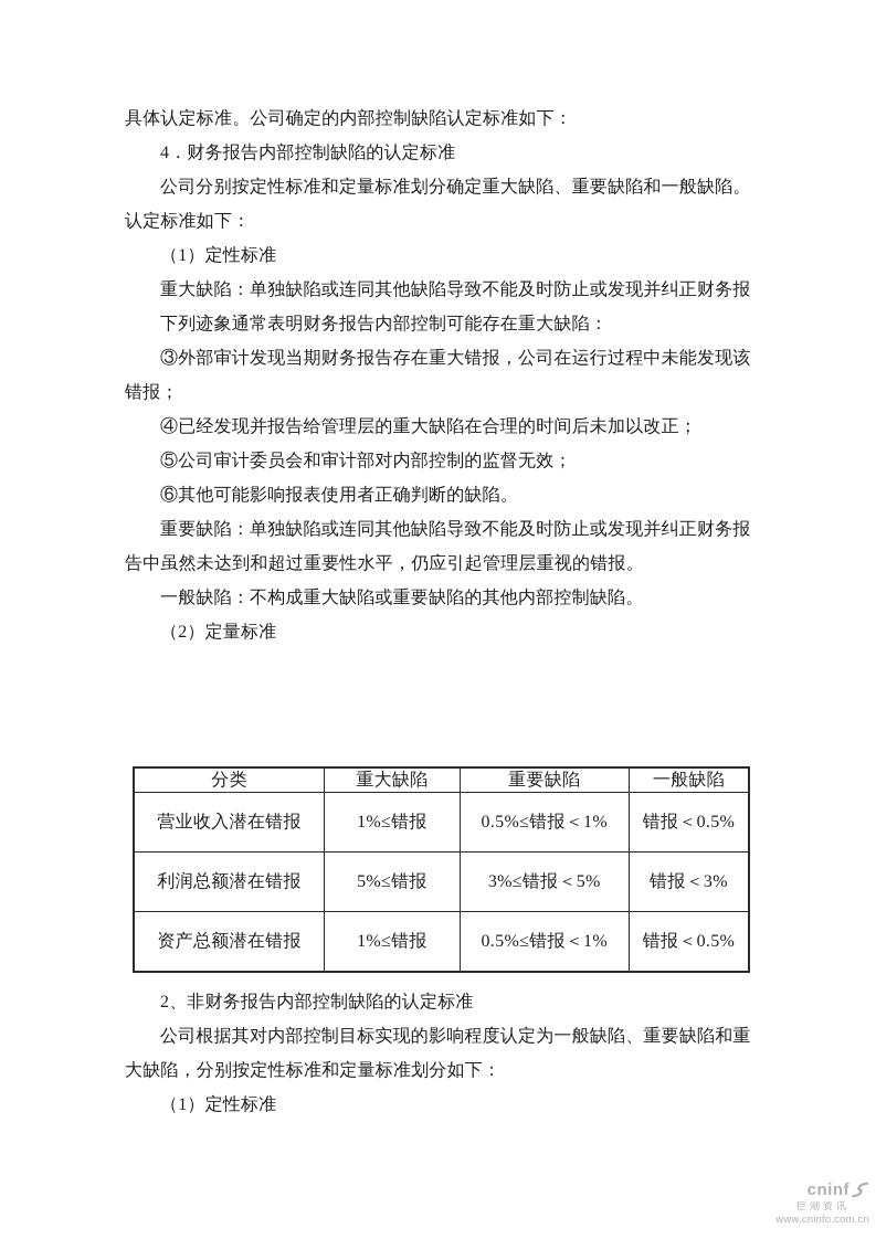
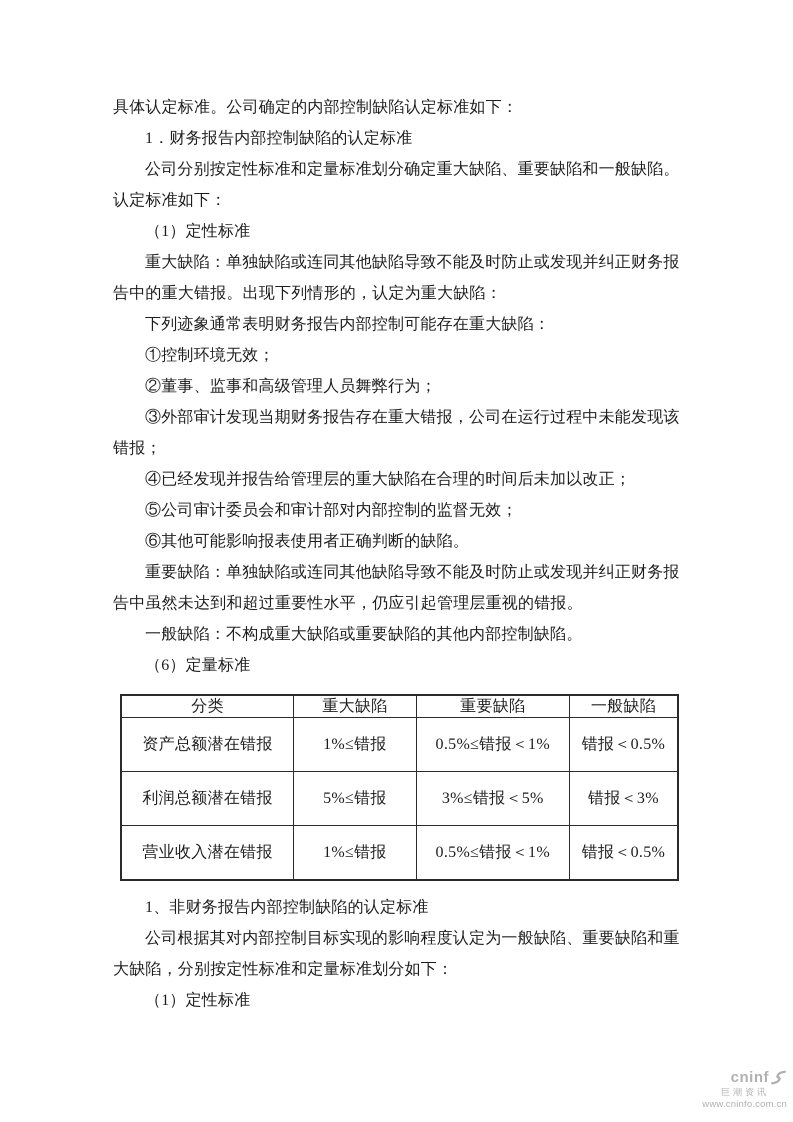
  具体认定标准。公司确定的内部控制缺陷认定标准如下：
- 4．财务报告内部控制缺陷的认定标准
+ 1．财务报告内部控制缺陷的认定标准
  公司分别按定性标准和定量标准划分确定重大缺陷、重要缺陷和一般缺陷。
  认定标准如下：
  （1）定性标准
  重大缺陷：单独缺陷或连同其他缺陷导致不能及时防止或发现并纠正财务报
+ 告中的重大错报。出现下列情形的，认定为重大缺陷：
  下列迹象通常表明财务报告内部控制可能存在重大缺陷：
+ ①控制环境无效；
+ ②董事、监事和高级管理人员舞弊行为；
  ③外部审计发现当期财务报告存在重大错报，公司在运行过程中未能发现该
  错报；
  ④已经发现并报告给管理层的重大缺陷在合理的时间后未加以改正；
  ⑤公司审计委员会和审计部对内部控制的监督无效；
  ⑥其他可能影响报表使用者正确判断的缺陷。
  重要缺陷：单独缺陷或连同其他缺陷导致不能及时防止或发现并纠正财务报
  告中虽然未达到和超过重要性水平，仍应引起管理层重视的错报。
  一般缺陷：不构成重大缺陷或重要缺陷的其他内部控制缺陷。
- （2）定量标准
+ （6）定量标准
  分类	重大缺陷	重要缺陷	一般缺陷
- 营业收入潜在错报	1%≤错报	0.5%≤错报＜1%	错报＜0.5%
+ 资产总额潜在错报	1%≤错报	0.5%≤错报＜1%	错报＜0.5%
  利润总额潜在错报	5%≤错报	3%≤错报＜5%	错报＜3%
- 资产总额潜在错报	1%≤错报	0.5%≤错报＜1%	错报＜0.5%
+ 营业收入潜在错报	1%≤错报	0.5%≤错报＜1%	错报＜0.5%
- 2、非财务报告内部控制缺陷的认定标准
+ 1、非财务报告内部控制缺陷的认定标准
  公司根据其对内部控制目标实现的影响程度认定为一般缺陷、重要缺陷和重
  大缺陷，分别按定性标准和定量标准划分如下：
  （1）定性标准
  cninf
  巨潮资讯
  www.cninfo.com.cn
